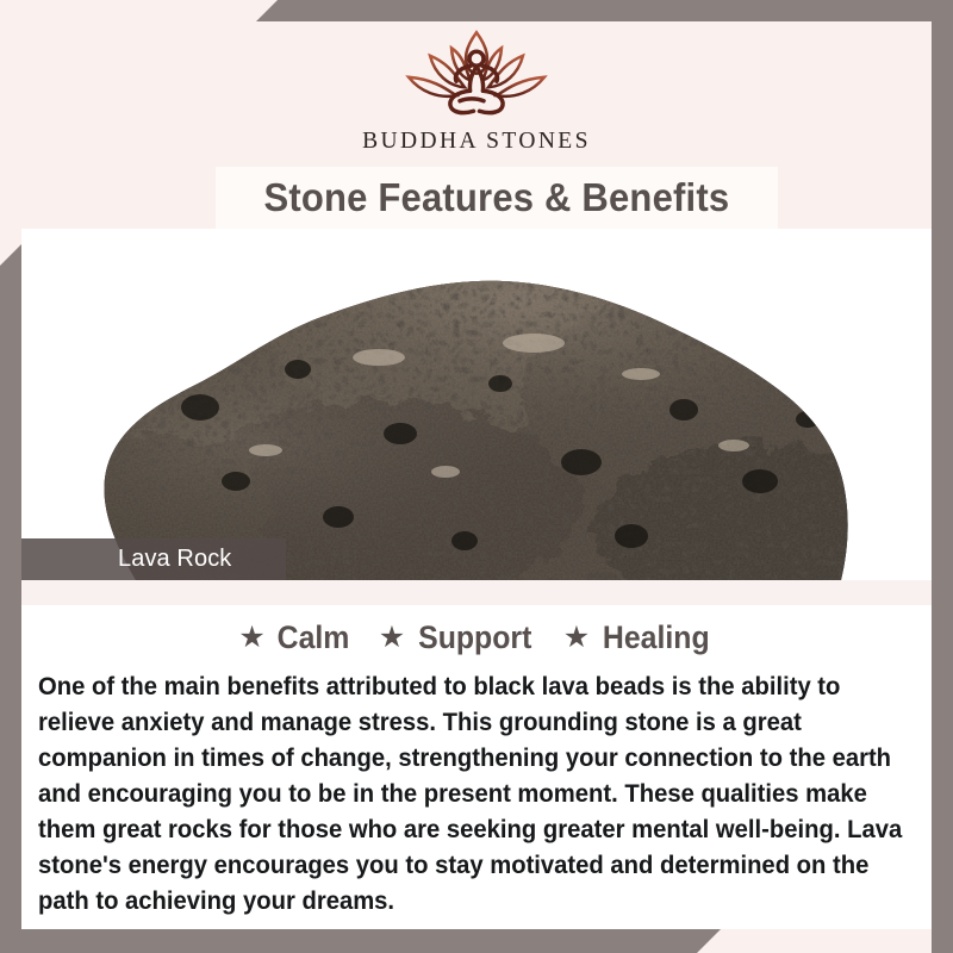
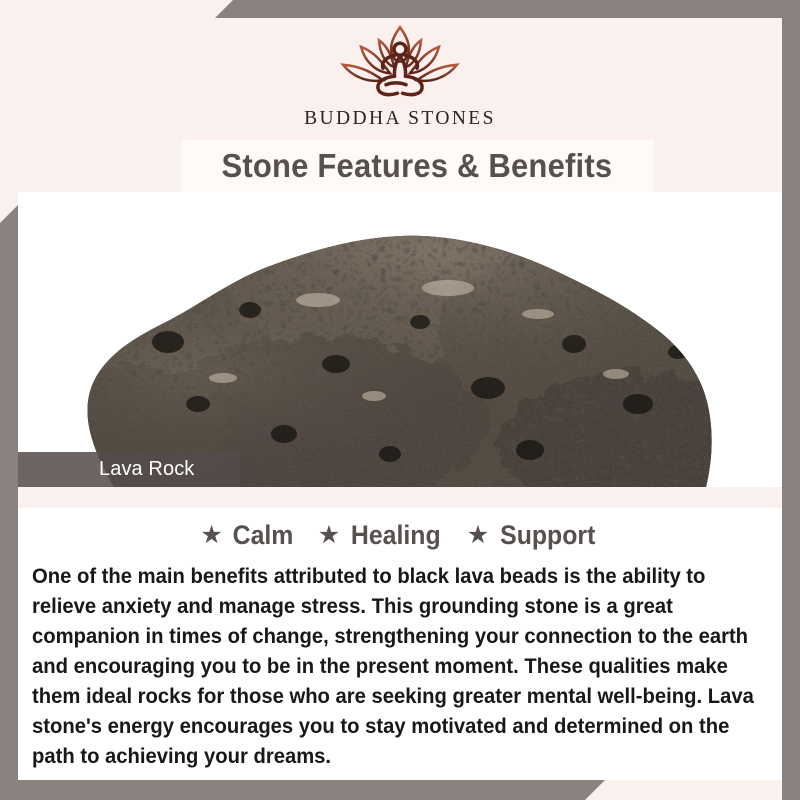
  BUDDHA STONES
  Stone Features & Benefits
  Lava Rock
  ★
  Calm
  ★
- Support
+ Healing
  ★
- Healing
+ Support
- One of the main benefits attributed to black lava beads is the ability to relieve anxiety and manage stress. This grounding stone is a great companion in times of change, strengthening your connection to the earth and encouraging you to be in the present moment. These qualities make them great rocks for those who are seeking greater mental well-being. Lava stone's energy encourages you to stay motivated and determined on the path to achieving your dreams.
+ One of the main benefits attributed to black lava beads is the ability to relieve anxiety and manage stress. This grounding stone is a great companion in times of change, strengthening your connection to the earth and encouraging you to be in the present moment. These qualities make them ideal rocks for those who are seeking greater mental well-being. Lava stone's energy encourages you to stay motivated and determined on the path to achieving your dreams.
